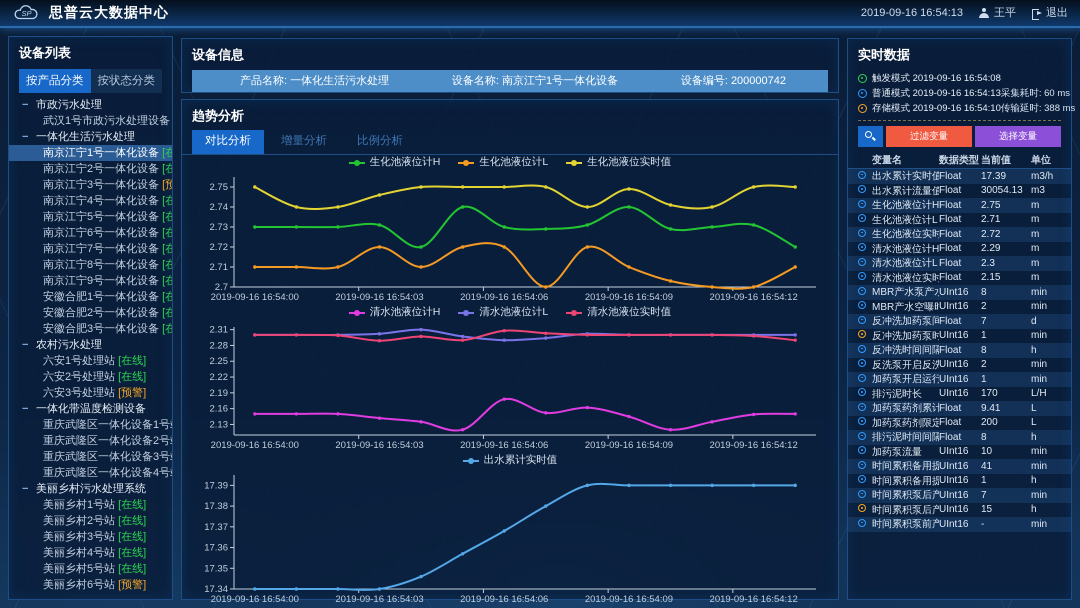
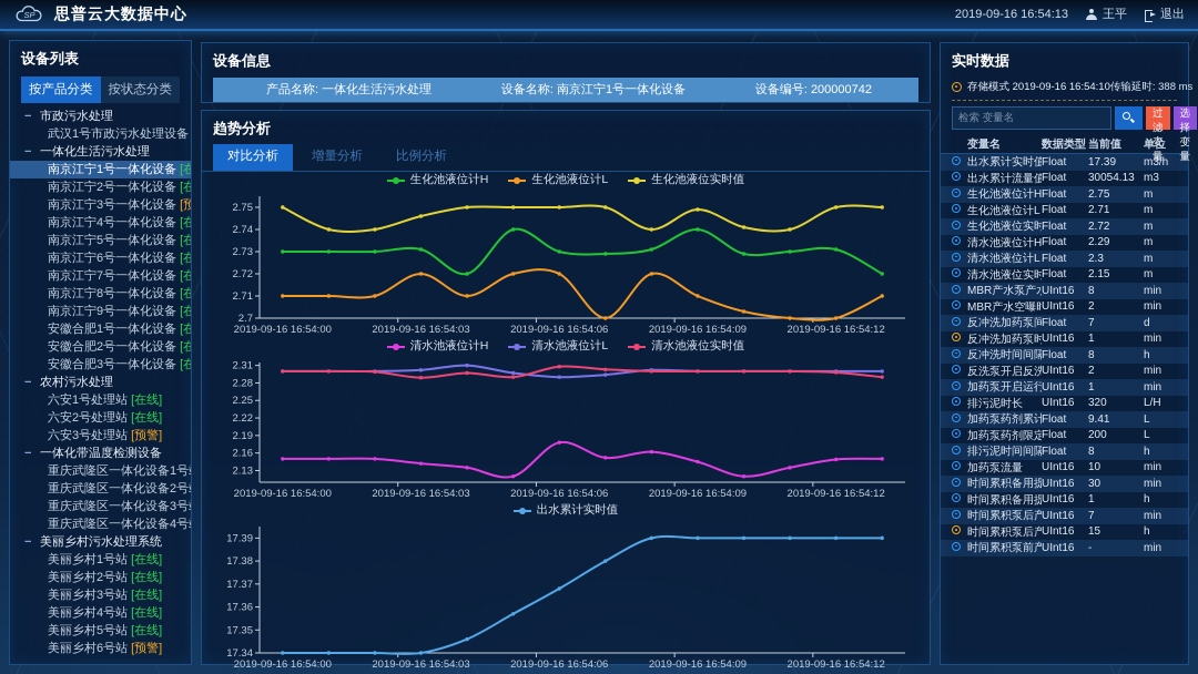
  SP
  思普云大数据中心
  2019-09-16 16:54:13
  王平
  退出
  设备列表
  按产品分类
  按状态分类
  − 市政污水处理
  武汉1号市政污水处理设备
  − 一体化生活污水处理
  南京江宁1号一体化设备 [在
  南京江宁2号一体化设备 [在
  南京江宁3号一体化设备 [预
  南京江宁4号一体化设备 [在
  南京江宁5号一体化设备 [在
  南京江宁6号一体化设备 [在
  南京江宁7号一体化设备 [在
  南京江宁8号一体化设备 [在
  南京江宁9号一体化设备 [在
  安徽合肥1号一体化设备 [在
  安徽合肥2号一体化设备 [在
  安徽合肥3号一体化设备 [在
  − 农村污水处理
  六安1号处理站 [在线]
  六安2号处理站 [在线]
  六安3号处理站 [预警]
  − 一体化带温度检测设备
  重庆武隆区一体化设备1号
  重庆武隆区一体化设备2号
  重庆武隆区一体化设备3号
  重庆武隆区一体化设备4号
  − 美丽乡村污水处理系统
  美丽乡村1号站 [在线]
  美丽乡村2号站 [在线]
  美丽乡村3号站 [在线]
  美丽乡村4号站 [在线]
  美丽乡村5号站 [在线]
  美丽乡村6号站 [预警]
  设备信息
  产品名称: 一体化生活污水处理
  设备名称: 南京江宁1号一体化设备
  设备编号: 200000742
  趋势分析
  对比分析
  增量分析
  比例分析
  生化池液位计H
  生化池液位计L
  生化池液位实时值
  2.7
  2.71
  2.72
  2.73
  2.74
  2.75
  2019-09-16 16:54:00
  2019-09-16 16:54:03
  2019-09-16 16:54:06
  2019-09-16 16:54:09
  2019-09-16 16:54:12
  清水池液位计H
  清水池液位计L
  清水池液位实时值
  2.13
  2.16
  2.19
  2.22
  2.25
  2.28
  2.31
  2019-09-16 16:54:00
  2019-09-16 16:54:03
  2019-09-16 16:54:06
  2019-09-16 16:54:09
  2019-09-16 16:54:12
  出水累计实时值
  17.34
  17.35
  17.36
  17.37
  17.38
  17.39
  2019-09-16 16:54:00
  2019-09-16 16:54:03
  2019-09-16 16:54:06
  2019-09-16 16:54:09
  2019-09-16 16:54:12
  实时数据
- 触发模式 2019-09-16 16:54:08
- 普通模式 2019-09-16 16:54:13
- 采集耗时: 60 ms
  存储模式 2019-09-16 16:54:10
  传输延时: 388 ms
+ 检索 变量名
  过滤变量
  选择变量
  变量名
  数据类型
  当前值
  单位
  出水累计实时值
  Float
  17.39
  m3/h
  出水累计流量值
  Float
  30054.13
  m3
  生化池液位计H
  Float
  2.75
  m
  生化池液位计L
  Float
  2.71
  m
  生化池液位实时
  Float
  2.72
  m
  清水池液位计H
  Float
  2.29
  m
  清水池液位计L
  Float
  2.3
  m
  清水池液位实时
  Float
  2.15
  m
  UInt16
  8
  min
  MBR产水空曝
  UInt16
  2
  min
  反冲洗加药泵间
  Float
  7
  d
  反冲洗加药泵时
  UInt16
  1
  min
  反冲洗时间间隔
  Float
  8
  h
  反洗泵开启反洗
  UInt16
  2
  min
  加药泵开启运行
  UInt16
  1
  min
  排污泥时长
  UInt16
- 170
+ 320
  L/H
  加药泵药剂累计
  Float
  9.41
  L
  加药泵药剂限定
  Float
  200
  L
  排污泥时间间隔
  Float
  8
  h
  加药泵流量
  UInt16
  10
  min
  时间累积备用提
  UInt16
- 41
+ 30
  min
  时间累积备用提
  UInt16
  1
  h
  UInt16
  7
  min
  UInt16
  15
  h
  UInt16
  -
  min
